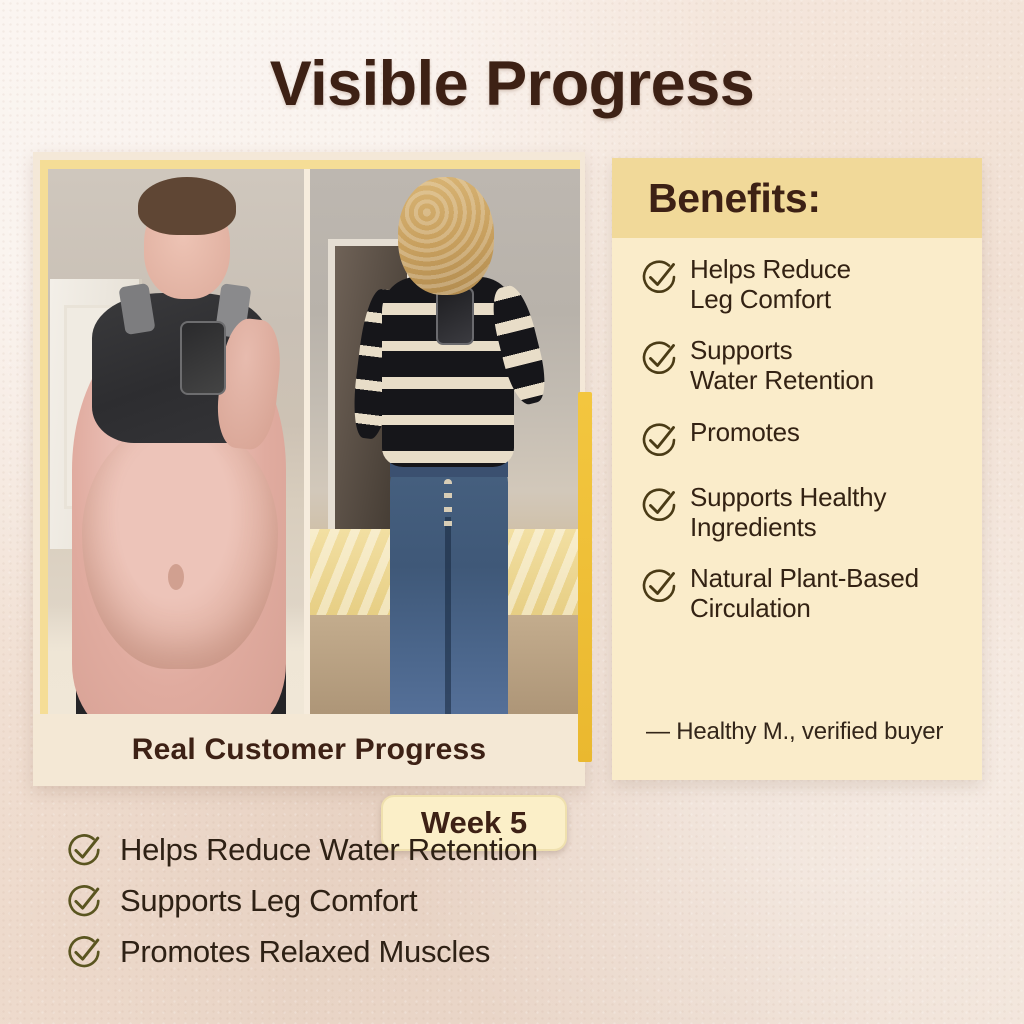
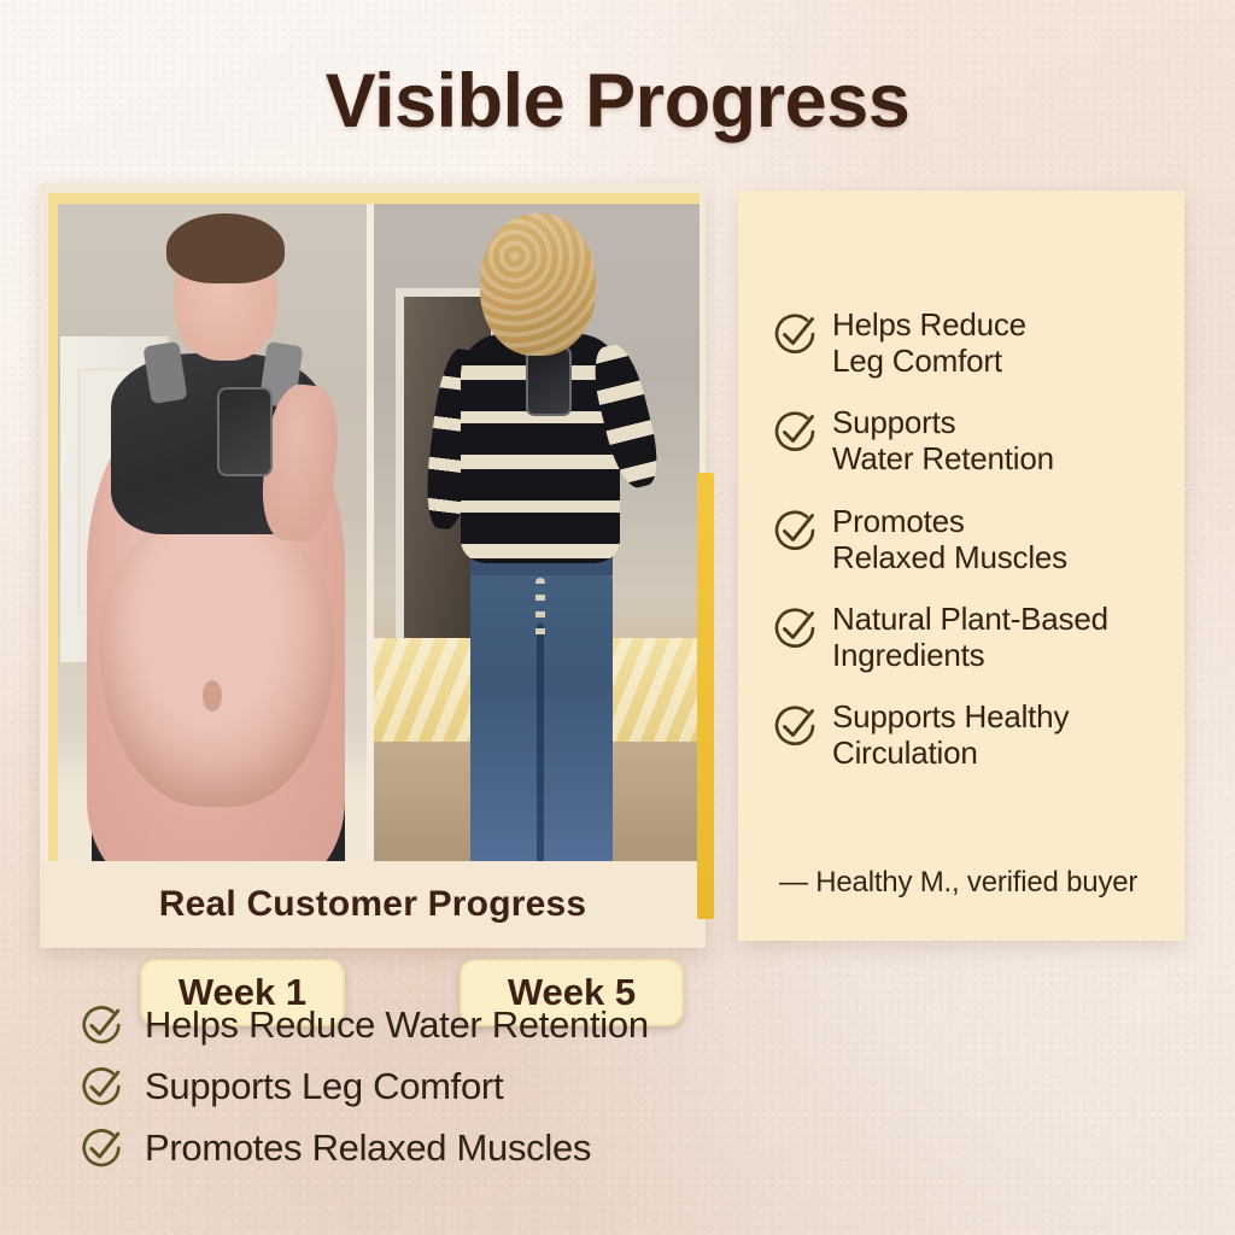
  Visible Progress
+ Week 1
  Week 5
  Real Customer Progress
- Benefits:
  Helps Reduce
  Leg Comfort
  Supports
  Water Retention
  Promotes
+ Relaxed Muscles
- Supports Healthy
+ Natural Plant-Based
  Ingredients
- Natural Plant-Based
+ Supports Healthy
  Circulation
  — Healthy M., verified buyer
  Helps Reduce Water Retention
  Supports Leg Comfort
  Promotes Relaxed Muscles
